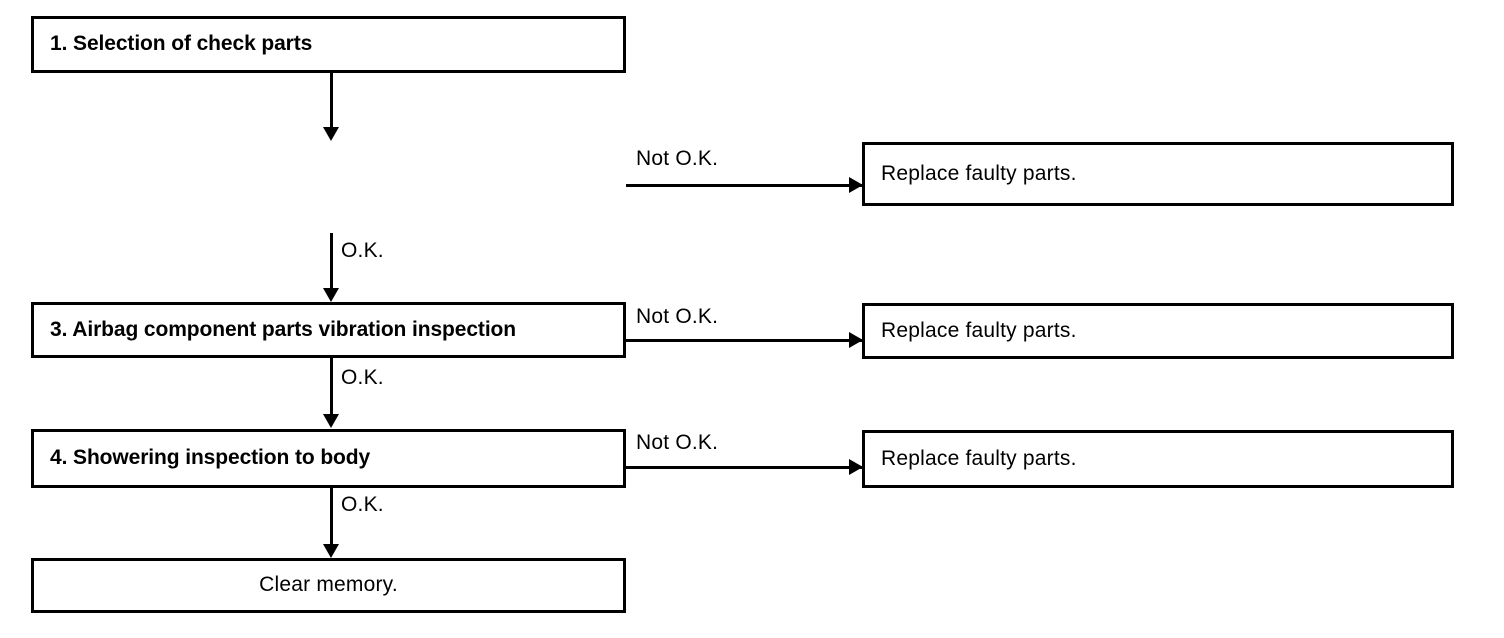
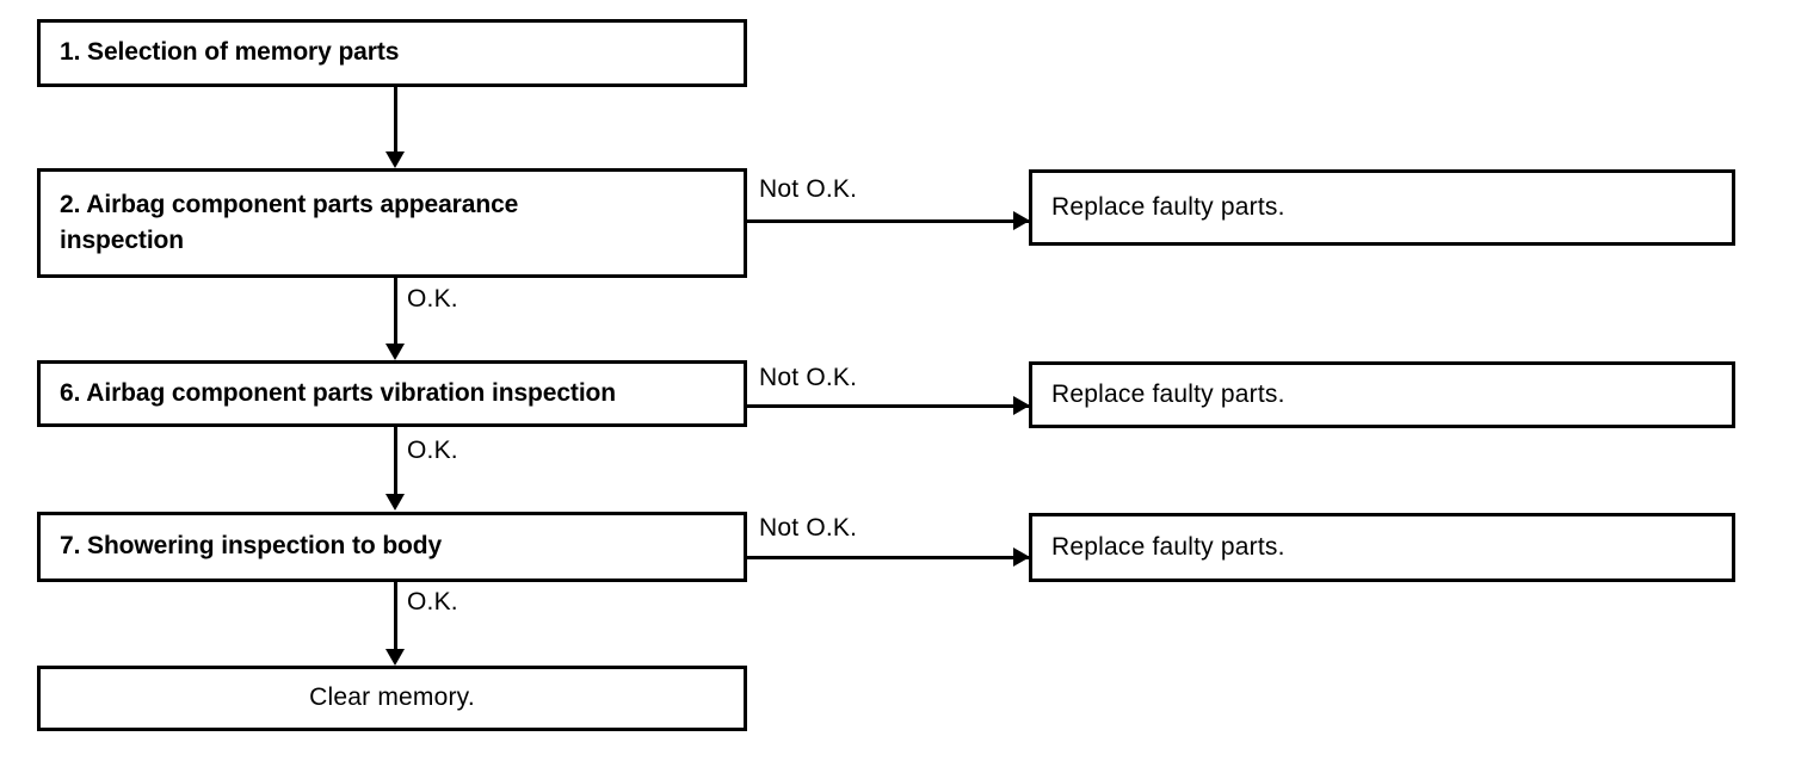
- 1. Selection of check parts
+ 1. Selection of memory parts
+ 2. Airbag component parts appearance
+ inspection
- 3. Airbag component parts vibration inspection
+ 6. Airbag component parts vibration inspection
- 4. Showering inspection to body
+ 7. Showering inspection to body
  Clear memory.
  Replace faulty parts.
  Replace faulty parts.
  Replace faulty parts.
  Not O.K.
  Not O.K.
  Not O.K.
  O.K.
  O.K.
  O.K.
